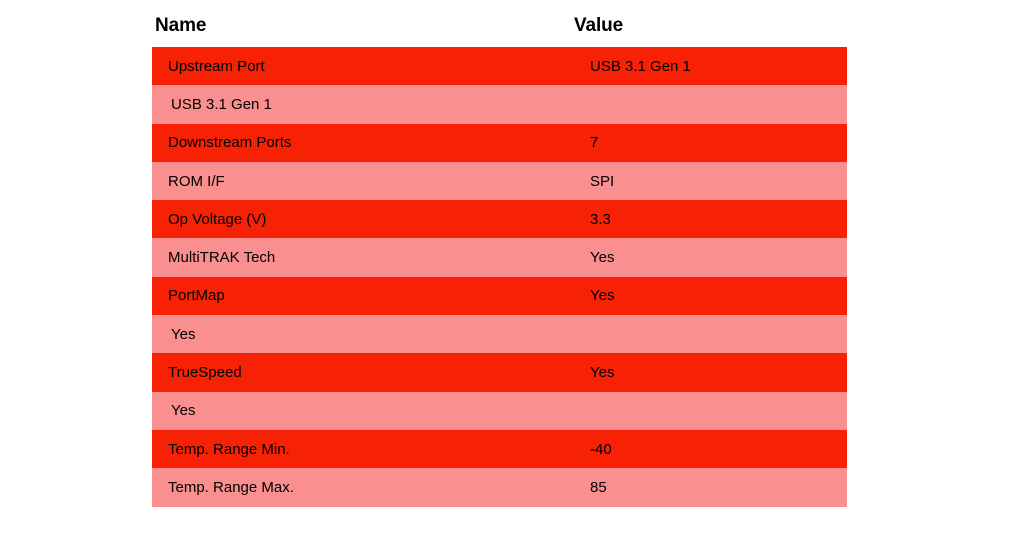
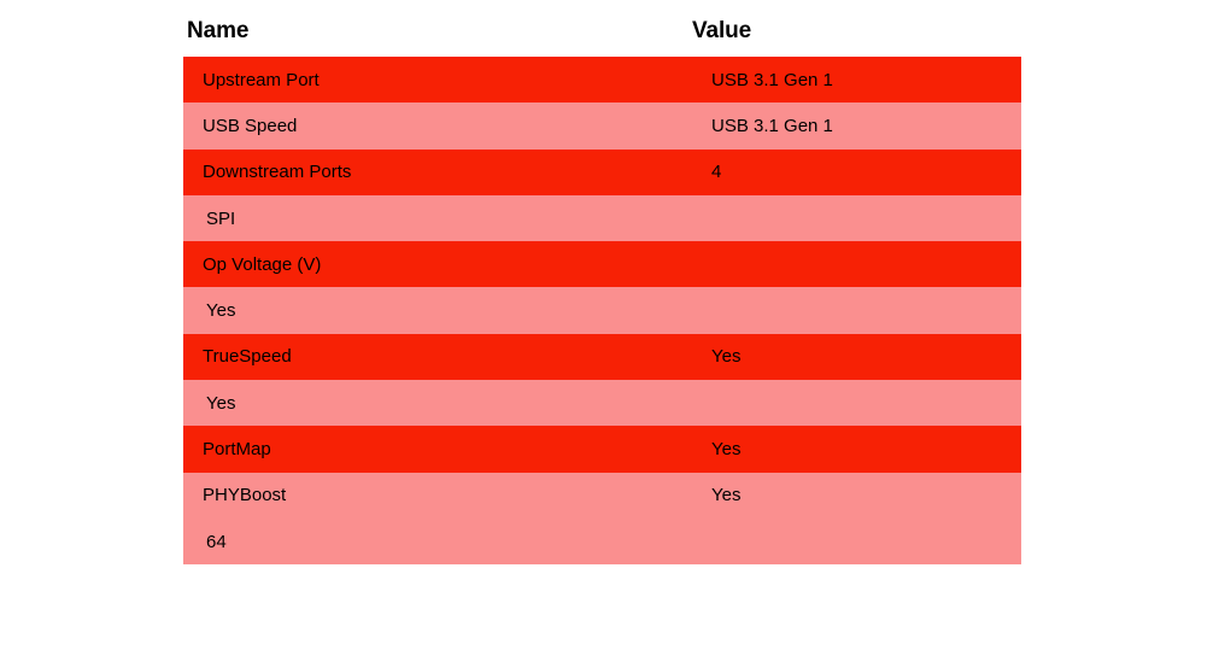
  Name
  Value
  Upstream Port
  USB 3.1 Gen 1
+ USB Speed
  USB 3.1 Gen 1
  Downstream Ports
- 7
+ 4
- ROM I/F
  SPI
  Op Voltage (V)
- 3.3
- MultiTRAK Tech
  Yes
- PortMap
+ TrueSpeed
  Yes
  Yes
- TrueSpeed
+ PortMap
  Yes
+ PHYBoost
  Yes
- Temp. Range Min.
- -40
- Temp. Range Max.
- 85
+ 64
